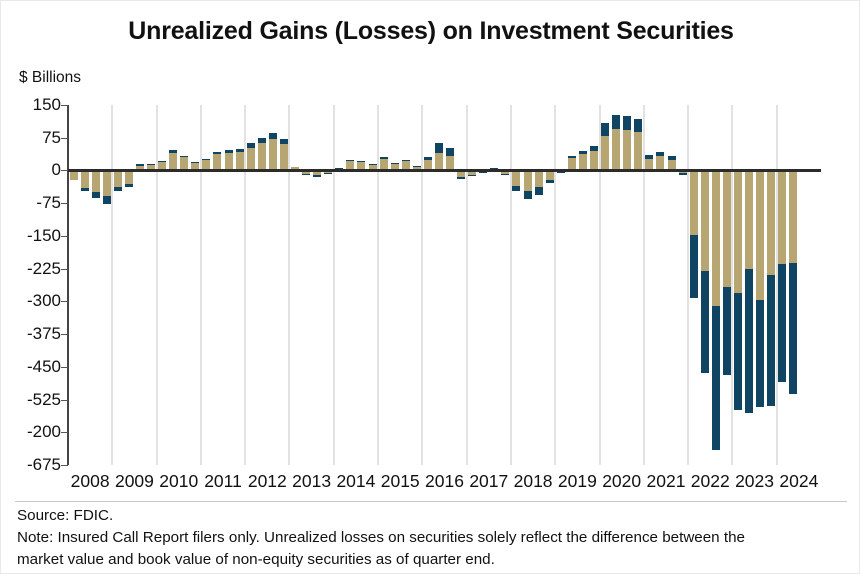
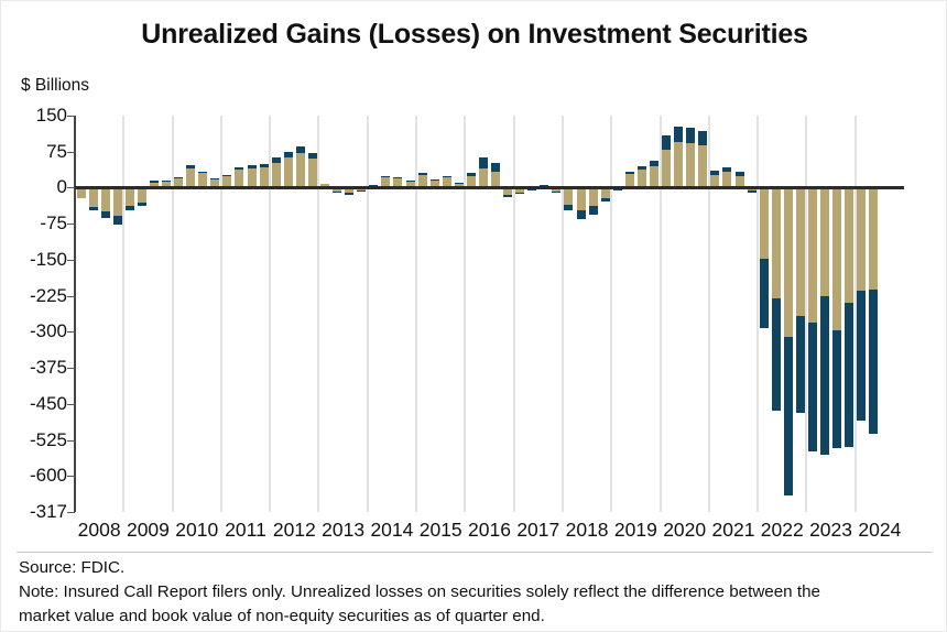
  Unrealized Gains (Losses) on Investment Securities
  $ Billions
  150
  75
  0
  -75
  -150
  -225
  -300
  -375
  -450
  -525
- -200
+ -600
- -675
+ -317
  2008
  2009
  2010
  2011
  2012
  2013
  2014
  2015
  2016
  2017
  2018
  2019
  2020
  2021
  2022
  2023
  2024
  Source: FDIC.
  Note: Insured Call Report filers only. Unrealized losses on securities solely reflect the difference between the
  market value and book value of non-equity securities as of quarter end.
